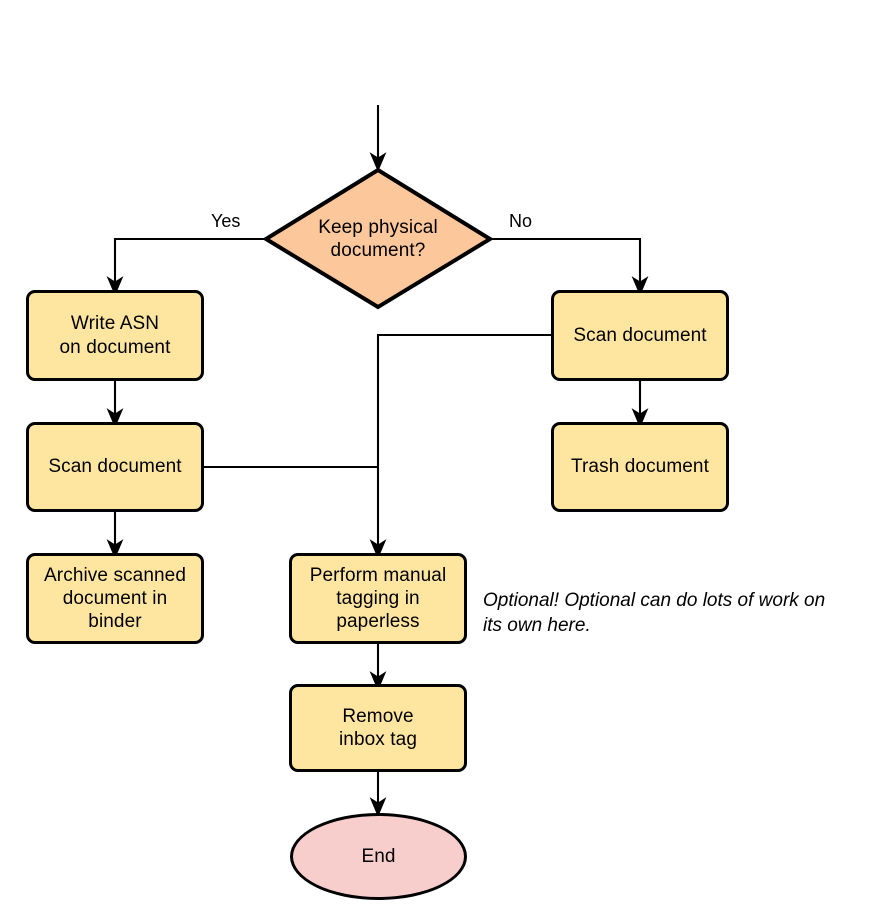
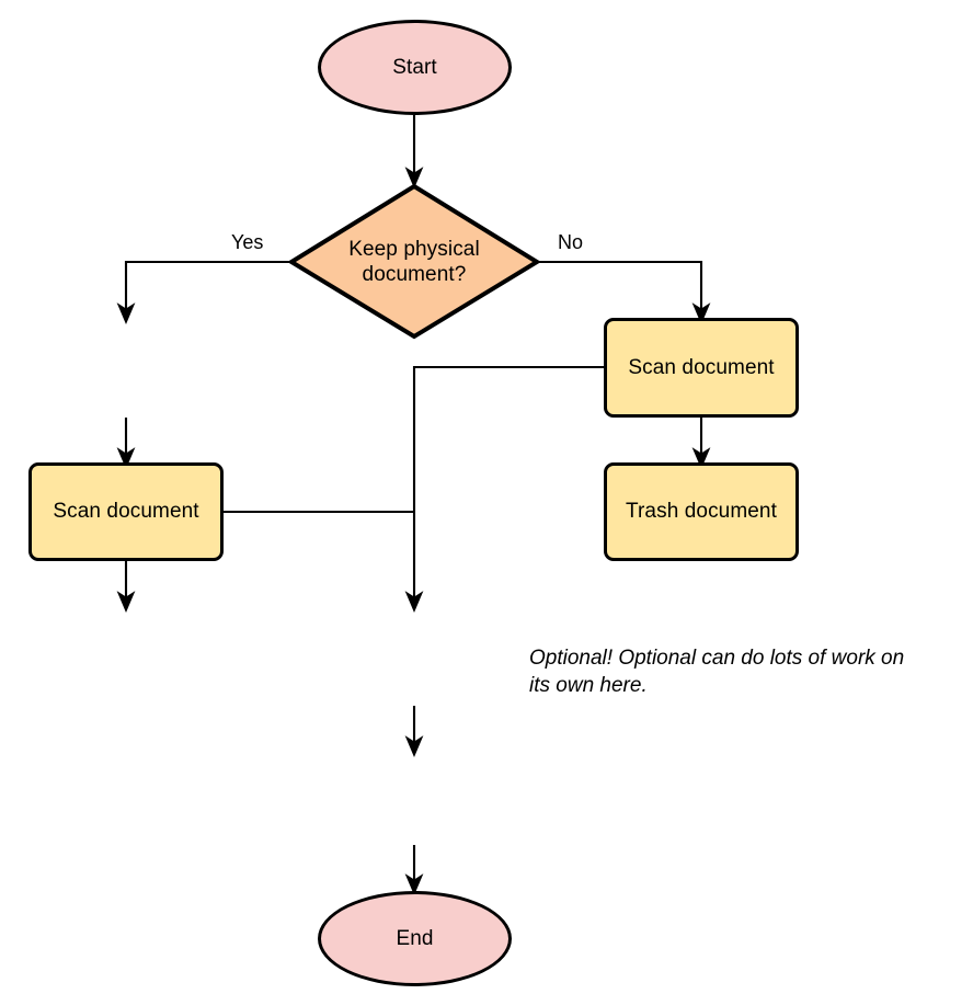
+ Start
  Keep physical
  document?
- Write ASN
- on document
  Scan document
- Archive scanned
- document in
- binder
  Scan document
  Trash document
- Perform manual
- tagging in
- paperless
- Remove
- inbox tag
  End
  Yes
  No
  Optional! Optional can do lots of work on
  its own here.
